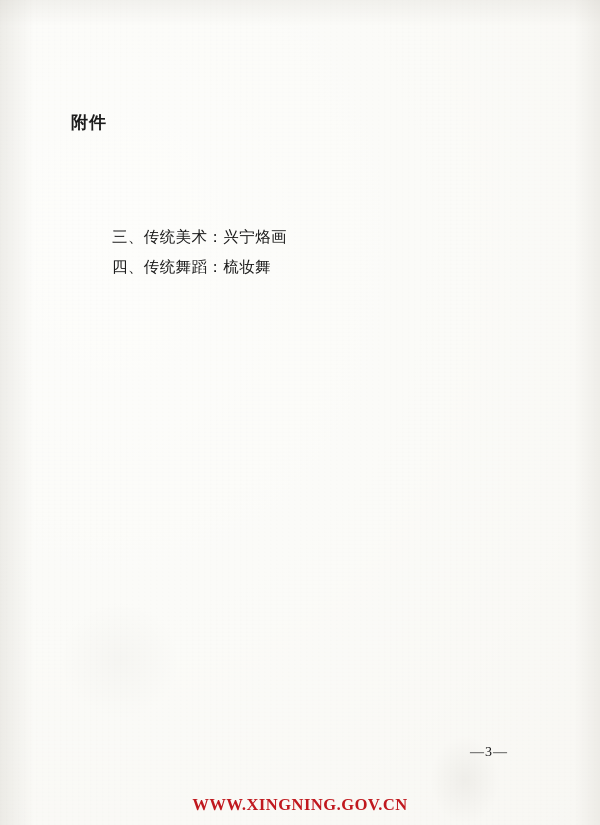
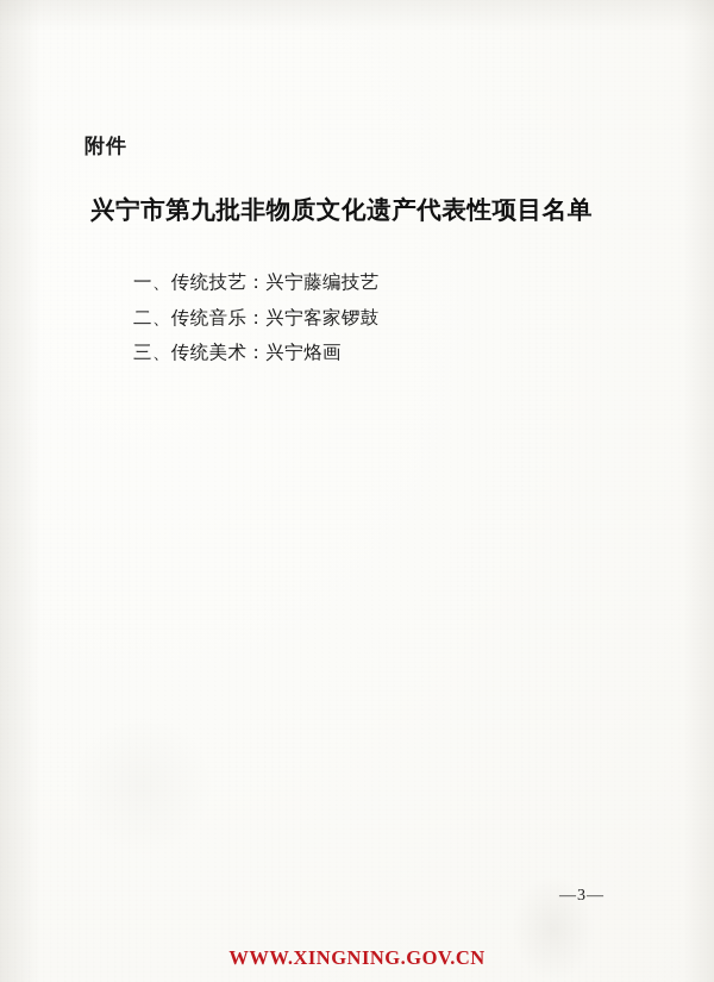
  附件
+ 兴宁市第九批非物质文化遗产代表性项目名单
+ 一、传统技艺：兴宁藤编技艺
+ 二、传统音乐：兴宁客家锣鼓
  三、传统美术：兴宁烙画
- 四、传统舞蹈：梳妆舞
  —3—
  WWW.XINGNING.GOV.CN
